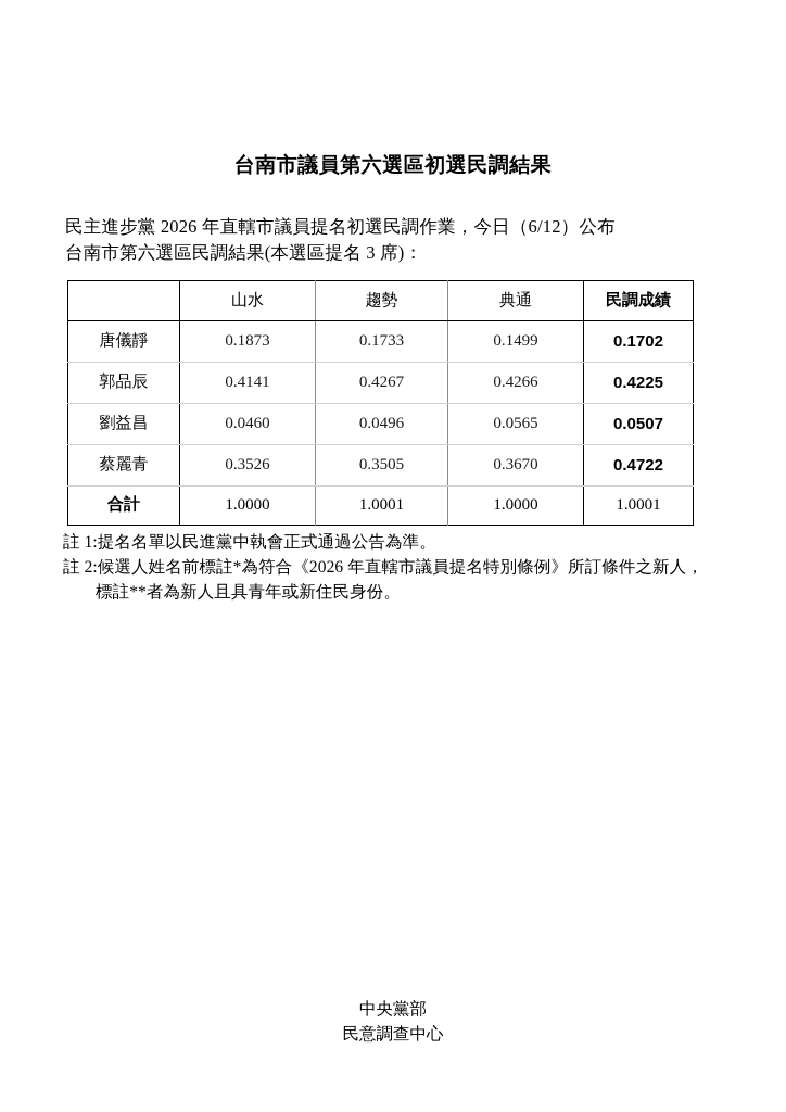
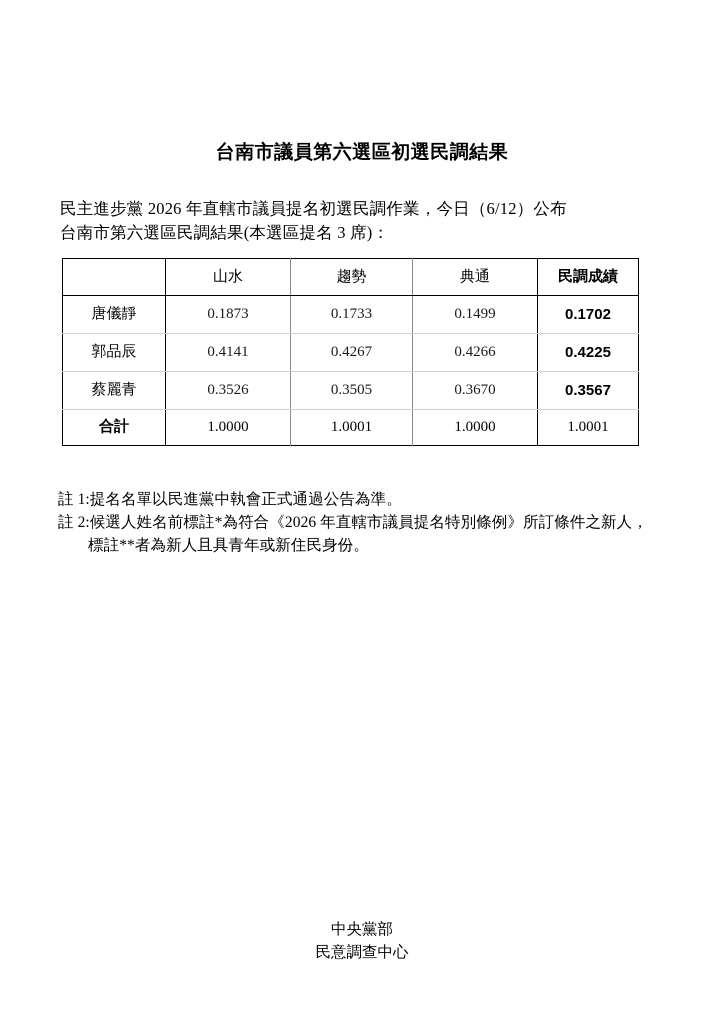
  台南市議員第六選區初選民調結果
  民主進步黨 2026 年直轄市議員提名初選民調作業，今日（6/12）公布
  台南市第六選區民調結果(本選區提名 3 席)：
  	山水	趨勢	典通	民調成績
  唐儀靜	0.1873	0.1733	0.1499	0.1702
  郭品辰	0.4141	0.4267	0.4266	0.4225
- 劉益昌	0.0460	0.0496	0.0565	0.0507
- 蔡麗青	0.3526	0.3505	0.3670	0.4722
+ 蔡麗青	0.3526	0.3505	0.3670	0.3567
  合計	1.0000	1.0001	1.0000	1.0001
  註 1:提名名單以民進黨中執會正式通過公告為準。
  註 2:候選人姓名前標註*為符合《2026 年直轄市議員提名特別條例》所訂條件之新人，
  標註**者為新人且具青年或新住民身份。
  中央黨部
  民意調查中心
